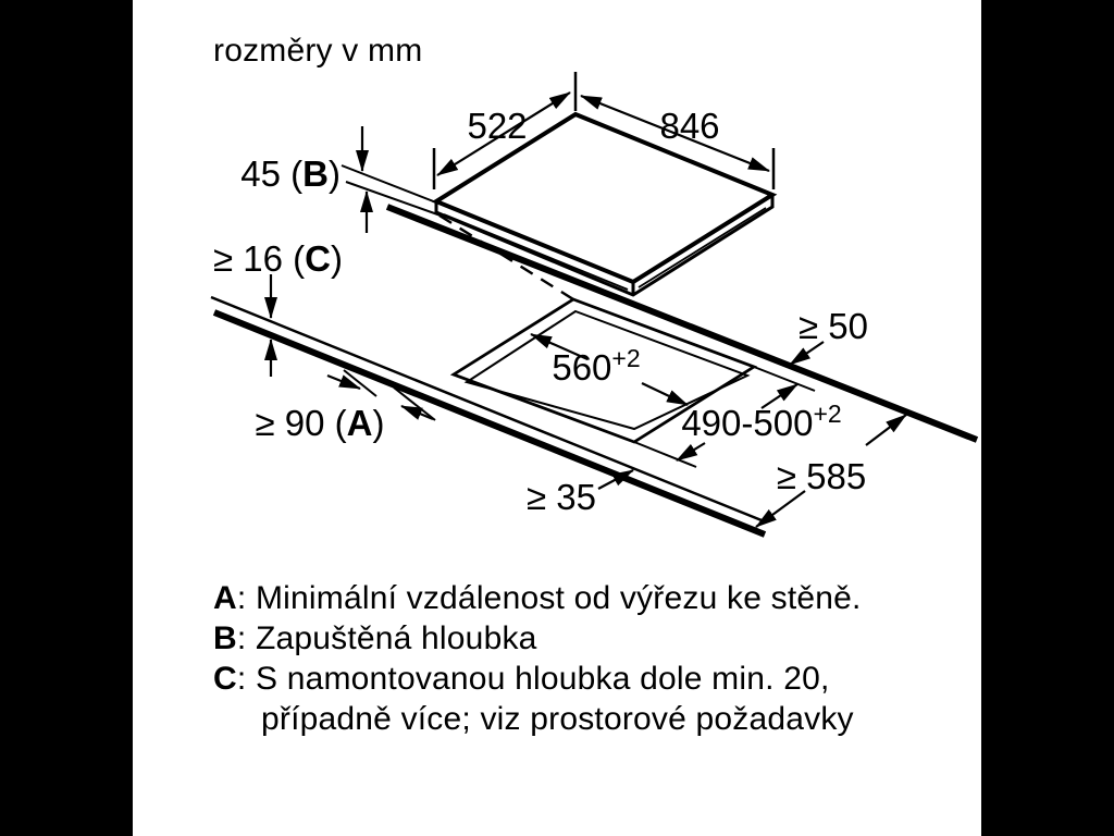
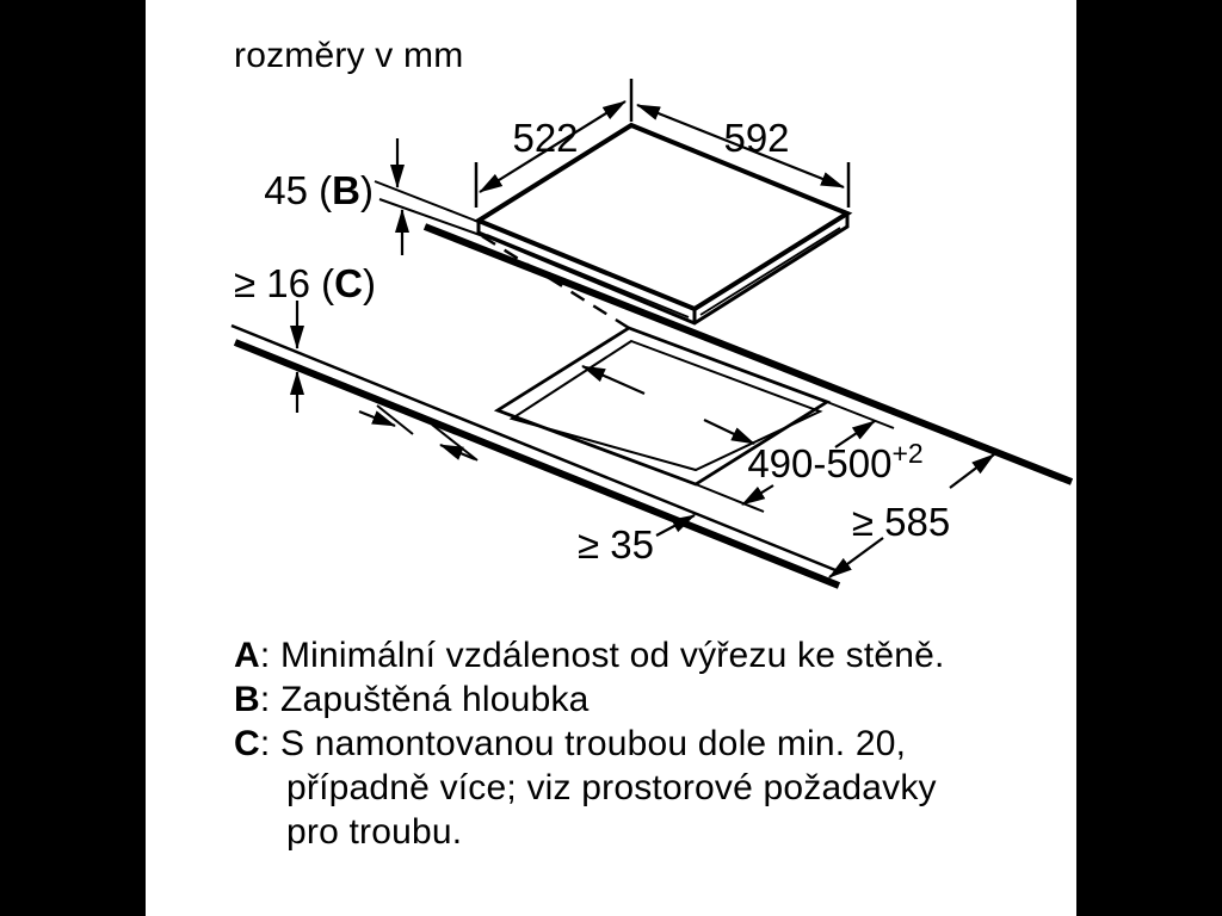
  rozměry v mm
  522
- 846
+ 592
  45 (B)
  ≥ 16 (C)
- ≥ 50
- 560+2
  490-500+2
- ≥ 90 (A)
  ≥ 35
  ≥ 585
  A: Minimální vzdálenost od výřezu ke stěně.
  B: Zapuštěná hloubka
- C: S namontovanou hloubka dole min. 20,
+ C: S namontovanou troubou dole min. 20,
  případně více; viz prostorové požadavky
+ pro troubu.
